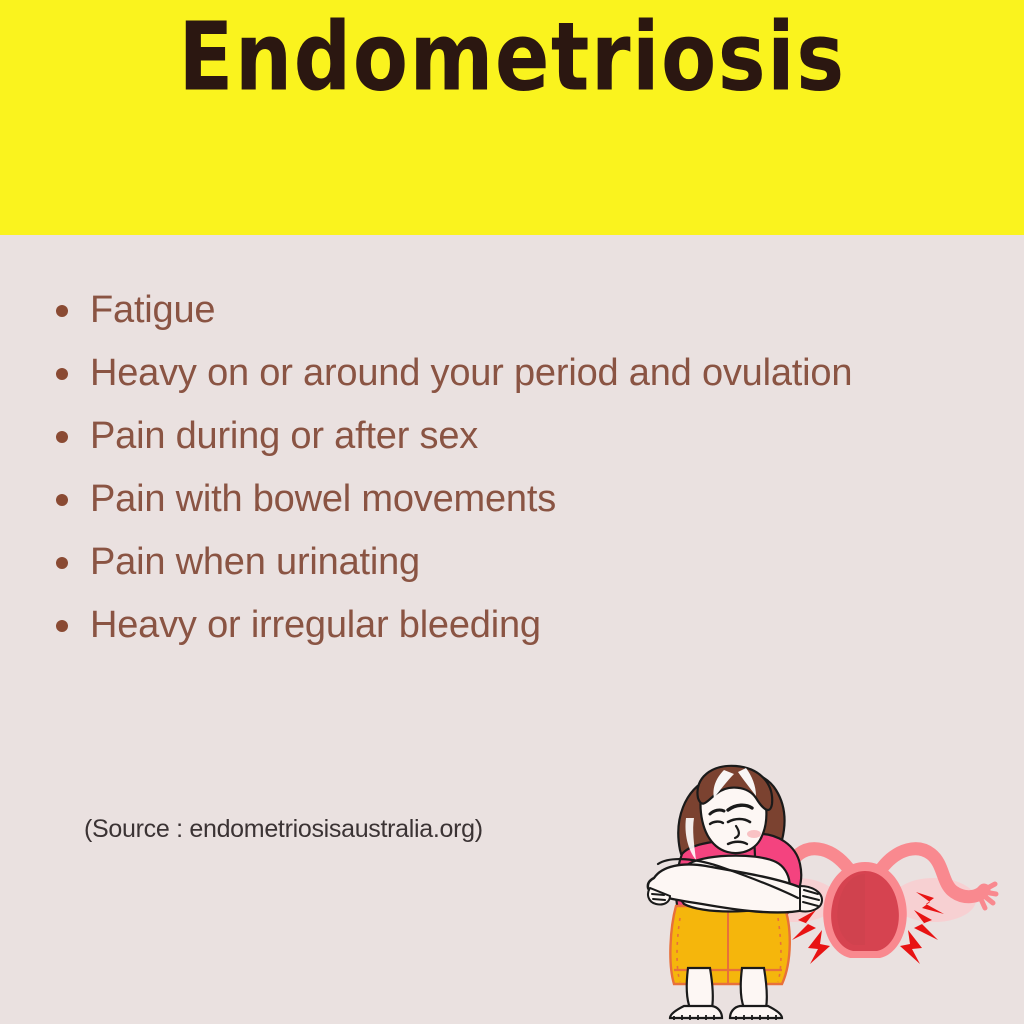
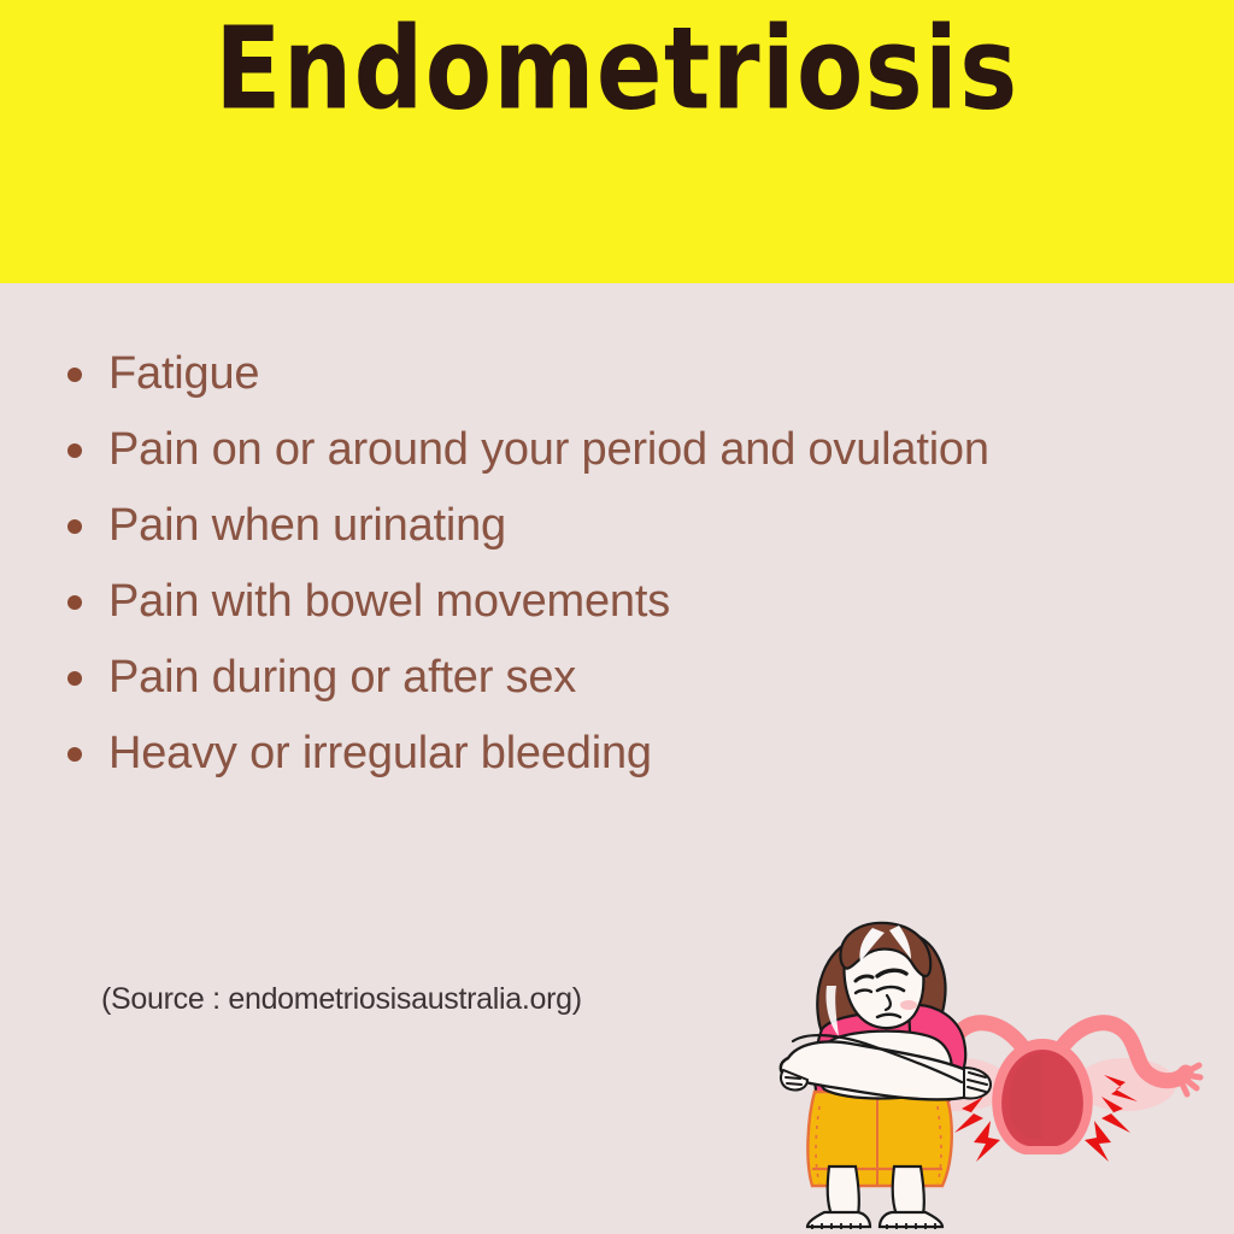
  Endometriosis
  Fatigue
- Heavy on or around your period and ovulation
+ Pain on or around your period and ovulation
- Pain during or after sex
+ Pain when urinating
  Pain with bowel movements
- Pain when urinating
+ Pain during or after sex
  Heavy or irregular bleeding
  (Source : endometriosisaustralia.org)
